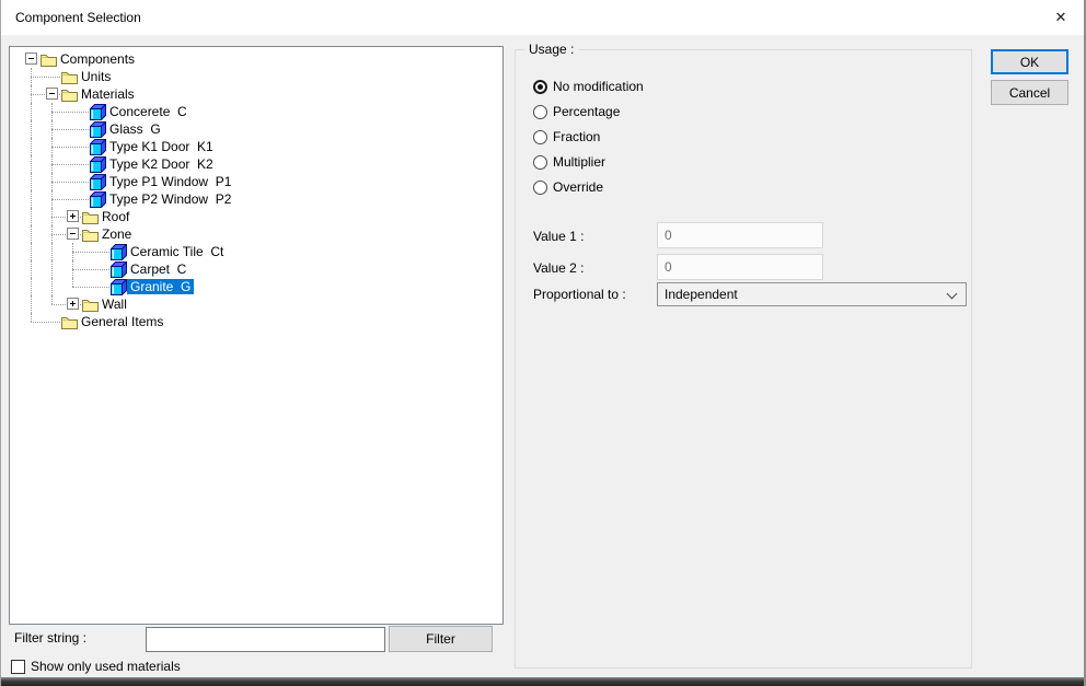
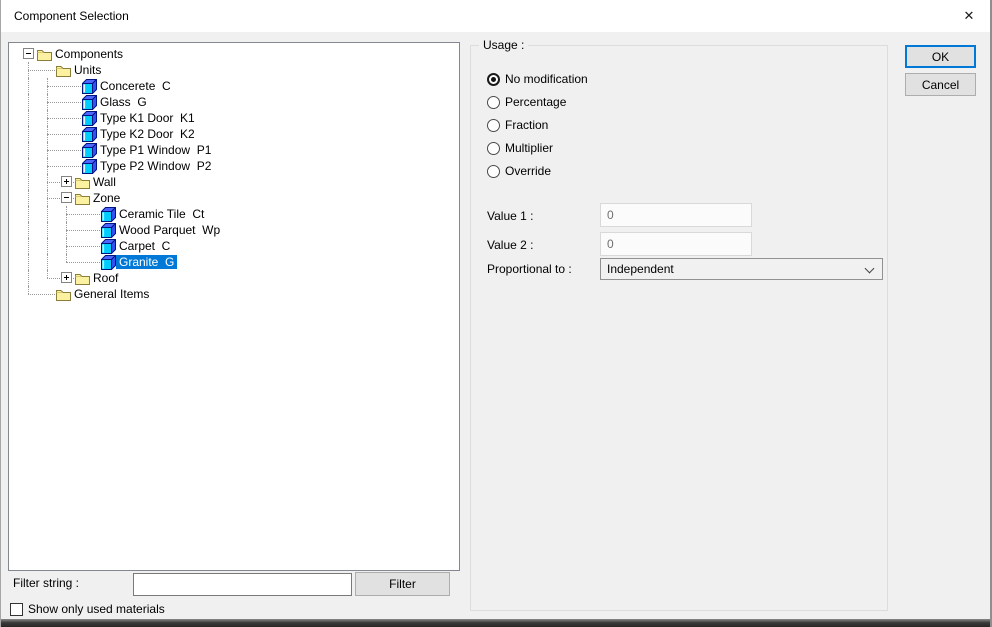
  Component Selection
  ✕
  Components
  Units
- Materials
  Concerete C
  Glass G
  Type K1 Door K1
  Type K2 Door K2
  Type P1 Window P1
  Type P2 Window P2
- Roof
+ Wall
  Zone
  Ceramic Tile Ct
+ Wood Parquet Wp
  Carpet C
  Granite G
- Wall
+ Roof
  General Items
  Usage :
  No modification
  Percentage
  Fraction
  Multiplier
  Override
  Value 1 :
  0
  Value 2 :
  0
  Proportional to :
  Independent
  OK
  Cancel
  Filter string :
  Filter
  Show only used materials
